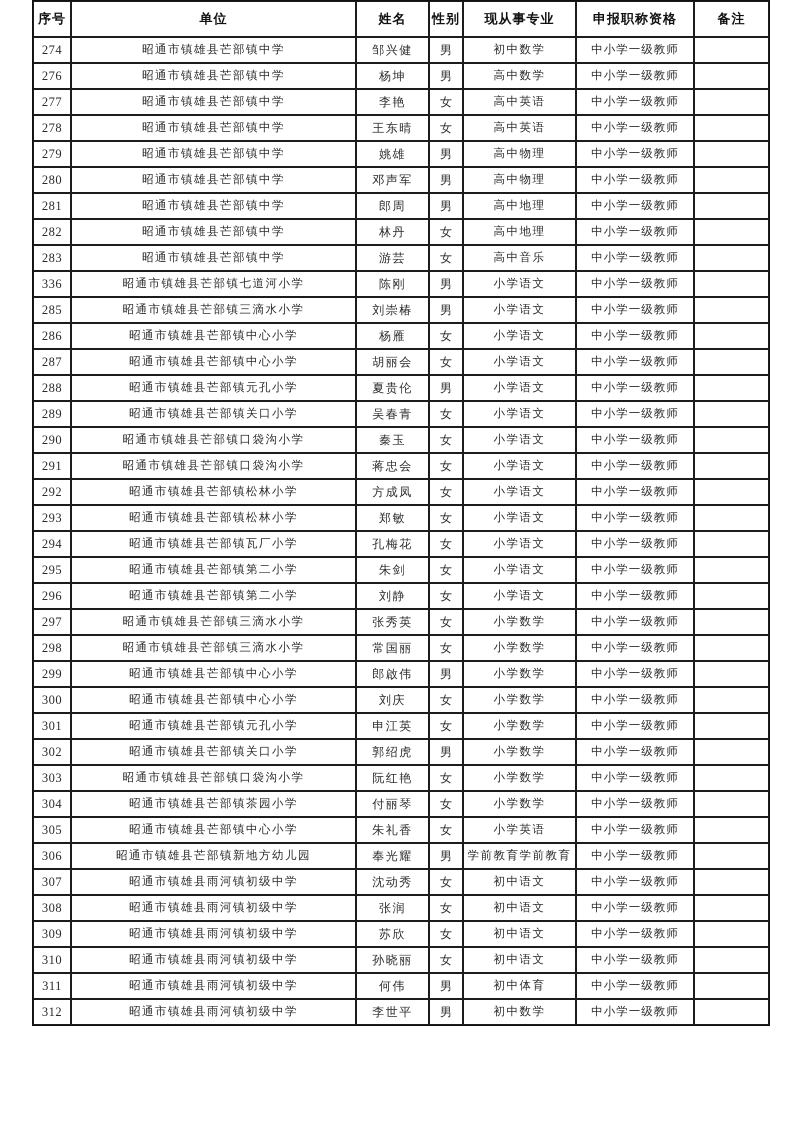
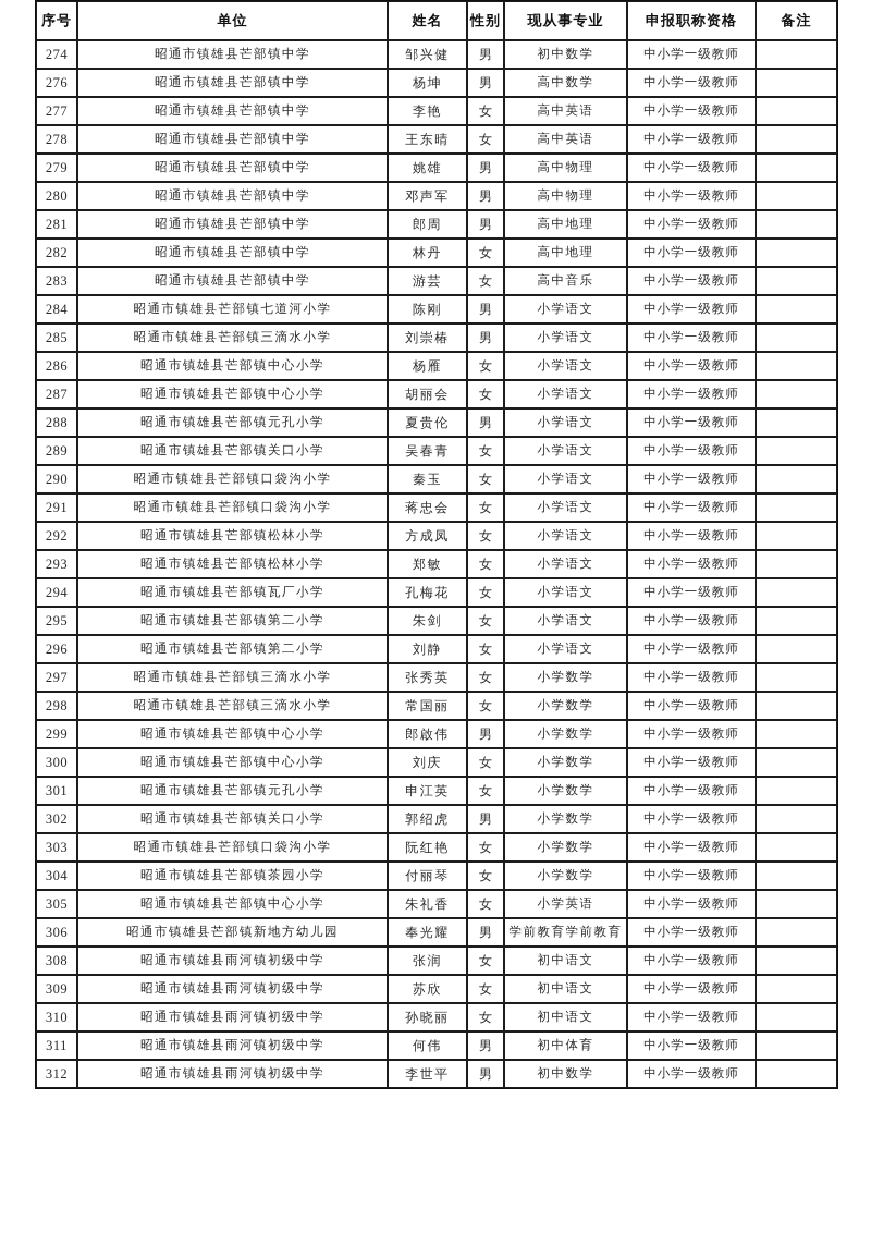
  序号	单位	姓名	性别	现从事专业	申报职称资格	备注
  274	昭通市镇雄县芒部镇中学	邹兴健	男	初中数学	中小学一级教师
  276	昭通市镇雄县芒部镇中学	杨坤	男	高中数学	中小学一级教师
  277	昭通市镇雄县芒部镇中学	李艳	女	高中英语	中小学一级教师
  278	昭通市镇雄县芒部镇中学	王东晴	女	高中英语	中小学一级教师
  279	昭通市镇雄县芒部镇中学	姚雄	男	高中物理	中小学一级教师
  280	昭通市镇雄县芒部镇中学	邓声军	男	高中物理	中小学一级教师
  281	昭通市镇雄县芒部镇中学	郎周	男	高中地理	中小学一级教师
  282	昭通市镇雄县芒部镇中学	林丹	女	高中地理	中小学一级教师
  283	昭通市镇雄县芒部镇中学	游芸	女	高中音乐	中小学一级教师
- 336	昭通市镇雄县芒部镇七道河小学	陈刚	男	小学语文	中小学一级教师
+ 284	昭通市镇雄县芒部镇七道河小学	陈刚	男	小学语文	中小学一级教师
  285	昭通市镇雄县芒部镇三滴水小学	刘崇椿	男	小学语文	中小学一级教师
  286	昭通市镇雄县芒部镇中心小学	杨雁	女	小学语文	中小学一级教师
  287	昭通市镇雄县芒部镇中心小学	胡丽会	女	小学语文	中小学一级教师
  288	昭通市镇雄县芒部镇元孔小学	夏贵伦	男	小学语文	中小学一级教师
  289	昭通市镇雄县芒部镇关口小学	吴春青	女	小学语文	中小学一级教师
  290	昭通市镇雄县芒部镇口袋沟小学	秦玉	女	小学语文	中小学一级教师
  291	昭通市镇雄县芒部镇口袋沟小学	蒋忠会	女	小学语文	中小学一级教师
  292	昭通市镇雄县芒部镇松林小学	方成凤	女	小学语文	中小学一级教师
  293	昭通市镇雄县芒部镇松林小学	郑敏	女	小学语文	中小学一级教师
  294	昭通市镇雄县芒部镇瓦厂小学	孔梅花	女	小学语文	中小学一级教师
  295	昭通市镇雄县芒部镇第二小学	朱剑	女	小学语文	中小学一级教师
  296	昭通市镇雄县芒部镇第二小学	刘静	女	小学语文	中小学一级教师
  297	昭通市镇雄县芒部镇三滴水小学	张秀英	女	小学数学	中小学一级教师
  298	昭通市镇雄县芒部镇三滴水小学	常国丽	女	小学数学	中小学一级教师
  299	昭通市镇雄县芒部镇中心小学	郎啟伟	男	小学数学	中小学一级教师
  300	昭通市镇雄县芒部镇中心小学	刘庆	女	小学数学	中小学一级教师
  301	昭通市镇雄县芒部镇元孔小学	申江英	女	小学数学	中小学一级教师
  302	昭通市镇雄县芒部镇关口小学	郭绍虎	男	小学数学	中小学一级教师
  303	昭通市镇雄县芒部镇口袋沟小学	阮红艳	女	小学数学	中小学一级教师
  304	昭通市镇雄县芒部镇茶园小学	付丽琴	女	小学数学	中小学一级教师
  305	昭通市镇雄县芒部镇中心小学	朱礼香	女	小学英语	中小学一级教师
  306	昭通市镇雄县芒部镇新地方幼儿园	奉光耀	男	学前教育学前教育	中小学一级教师
- 307	昭通市镇雄县雨河镇初级中学	沈动秀	女	初中语文	中小学一级教师
  308	昭通市镇雄县雨河镇初级中学	张润	女	初中语文	中小学一级教师
  309	昭通市镇雄县雨河镇初级中学	苏欣	女	初中语文	中小学一级教师
  310	昭通市镇雄县雨河镇初级中学	孙晓丽	女	初中语文	中小学一级教师
  311	昭通市镇雄县雨河镇初级中学	何伟	男	初中体育	中小学一级教师
  312	昭通市镇雄县雨河镇初级中学	李世平	男	初中数学	中小学一级教师
